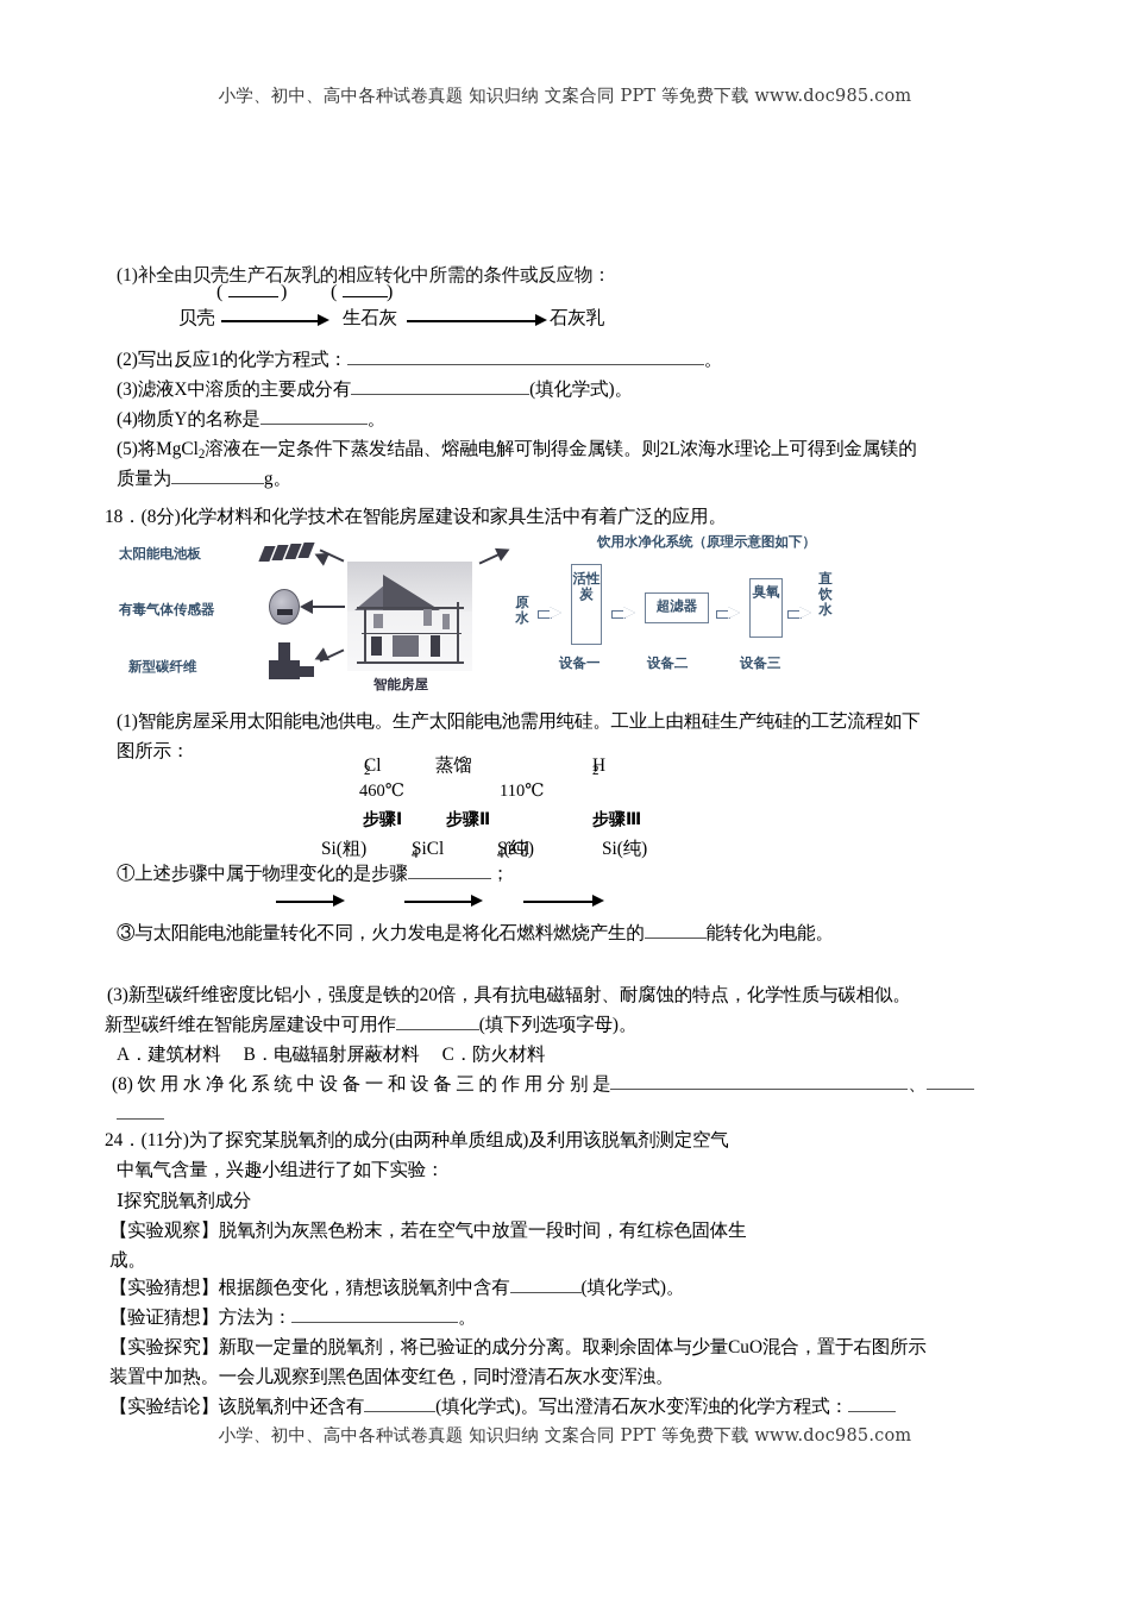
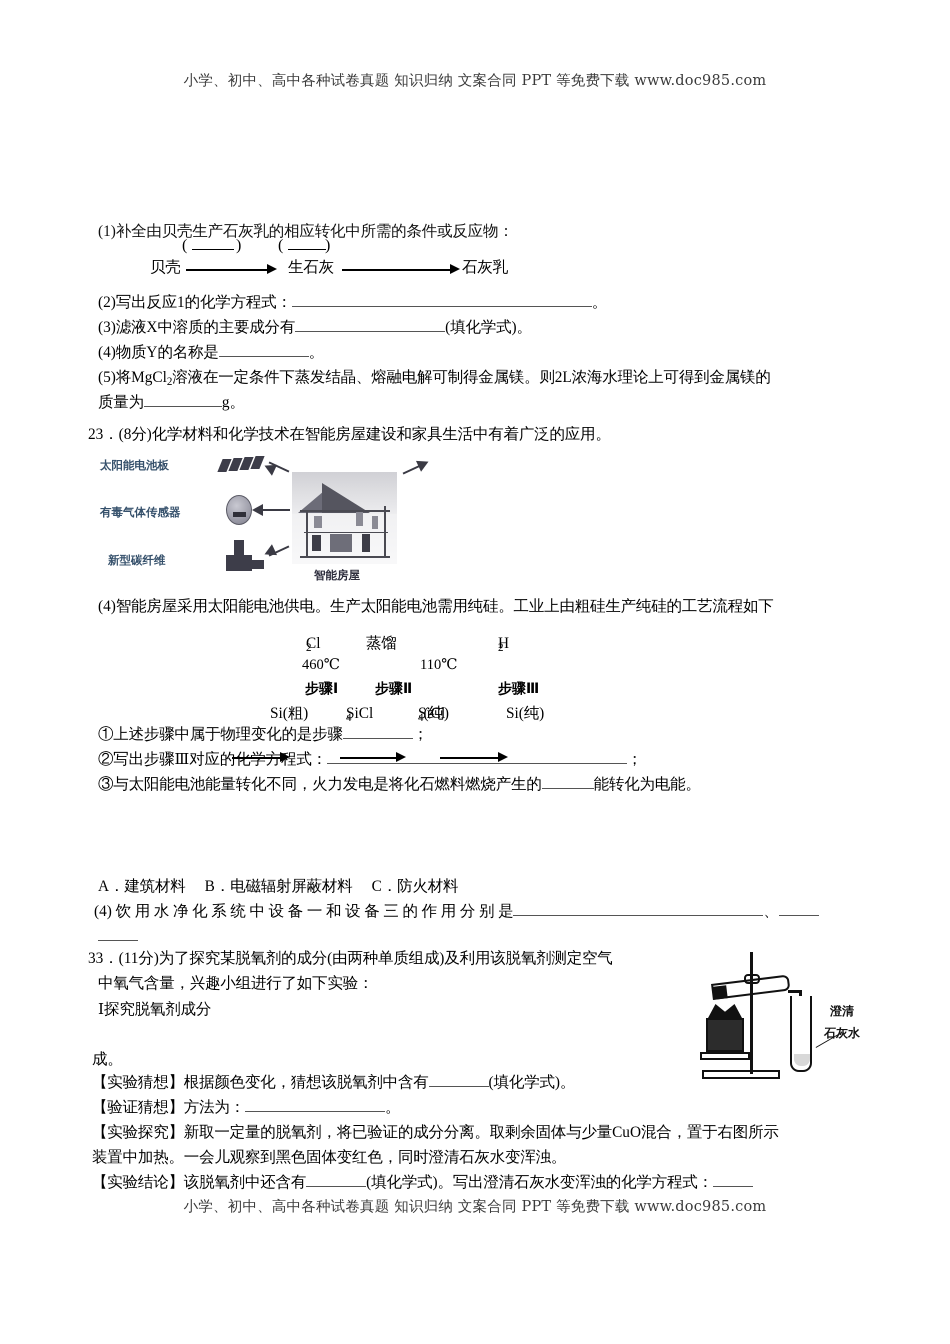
  小学、初中、高中各种试卷真题 知识归纳 文案合同 PPT 等免费下载 www.doc985.com
  (1)补全由贝壳生产石灰乳的相应转化中所需的条件或反应物：
  贝壳
  (
  )
  (
  )
  生石灰
  石灰乳
  (2)写出反应1的化学方程式： 。
  (3)滤液X中溶质的主要成分有 (填化学式)。
  (4)物质Y的名称是 。
  (5)将MgCl2溶液在一定条件下蒸发结晶、熔融电解可制得金属镁。则2L浓海水理论上可得到金属镁的
  质量为 g。
- 18．(8分)化学材料和化学技术在智能房屋建设和家具生活中有着广泛的应用。
+ 23．(8分)化学材料和化学技术在智能房屋建设和家具生活中有着广泛的应用。
  太阳能电池板
  有毒气体传感器
  新型碳纤维
  智能房屋
- 饮用水净化系统（原理示意图如下）
- 原水
- 活性炭
- 超滤器
- 臭氧
- 直饮水
- 设备一
- 设备二
- 设备三
- (1)智能房屋采用太阳能电池供电。生产太阳能电池需用纯硅。工业上由粗硅生产纯硅的工艺流程如下
+ (4)智能房屋采用太阳能电池供电。生产太阳能电池需用纯硅。工业上由粗硅生产纯硅的工艺流程如下
- 图所示：
  Cl
  2
  蒸馏
  H
  2
  460℃
  110℃
  步骤Ⅰ
  步骤Ⅱ
  步骤Ⅲ
  Si(粗)
  SiCl
  4
  SiCl
  4
  (纯)
  Si(纯)
  ①上述步骤中属于物理变化的是步骤 ；
+ ②写出步骤Ⅲ对应的化学方程式： ；
  ③与太阳能电池能量转化不同，火力发电是将化石燃料燃烧产生的 能转化为电能。
- (3)新型碳纤维密度比铝小，强度是铁的20倍，具有抗电磁辐射、耐腐蚀的特点，化学性质与碳相似。
- 新型碳纤维在智能房屋建设中可用作 (填下列选项字母)。
  A．建筑材料 B．电磁辐射屏蔽材料 C．防火材料
- (8) 饮 用 水 净 化 系 统 中 设 备 一 和 设 备 三 的 作 用 分 别 是 、
+ (4) 饮 用 水 净 化 系 统 中 设 备 一 和 设 备 三 的 作 用 分 别 是 、
- 24．(11分)为了探究某脱氧剂的成分(由两种单质组成)及利用该脱氧剂测定空气
+ 33．(11分)为了探究某脱氧剂的成分(由两种单质组成)及利用该脱氧剂测定空气
  中氧气含量，兴趣小组进行了如下实验：
  Ⅰ探究脱氧剂成分
- 【实验观察】脱氧剂为灰黑色粉末，若在空气中放置一段时间，有红棕色固体生
  成。
  【实验猜想】根据颜色变化，猜想该脱氧剂中含有 (填化学式)。
  【验证猜想】方法为： 。
  【实验探究】新取一定量的脱氧剂，将已验证的成分分离。取剩余固体与少量CuO混合，置于右图所示
  装置中加热。一会儿观察到黑色固体变红色，同时澄清石灰水变浑浊。
  【实验结论】该脱氧剂中还含有 (填化学式)。写出澄清石灰水变浑浊的化学方程式：
+ 澄清
+ 石灰水
  小学、初中、高中各种试卷真题 知识归纳 文案合同 PPT 等免费下载 www.doc985.com
